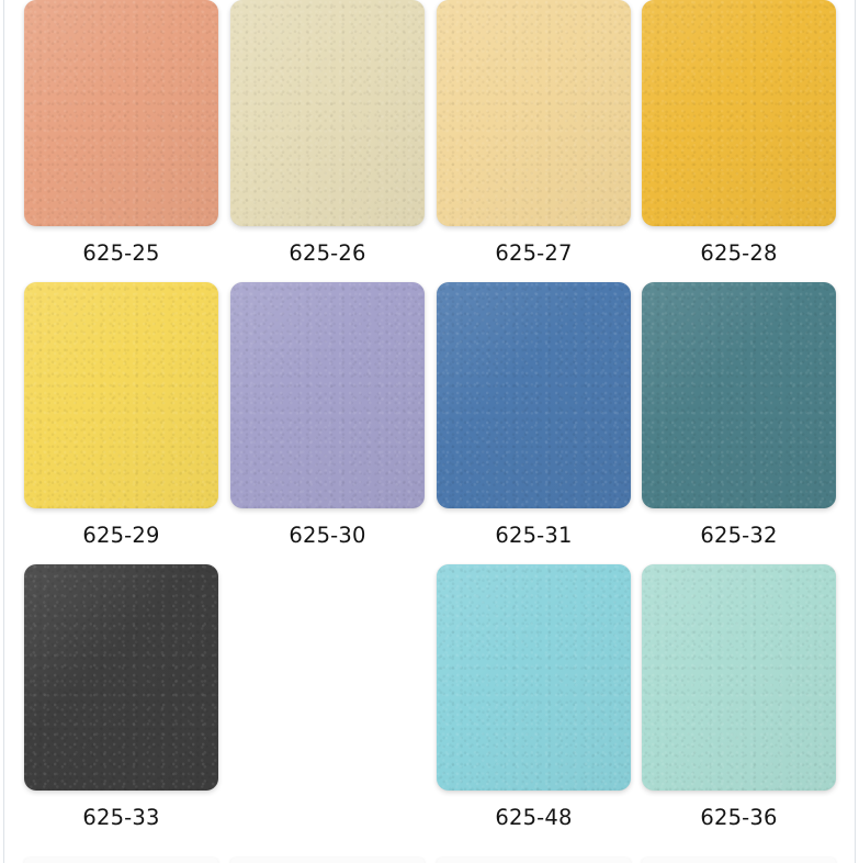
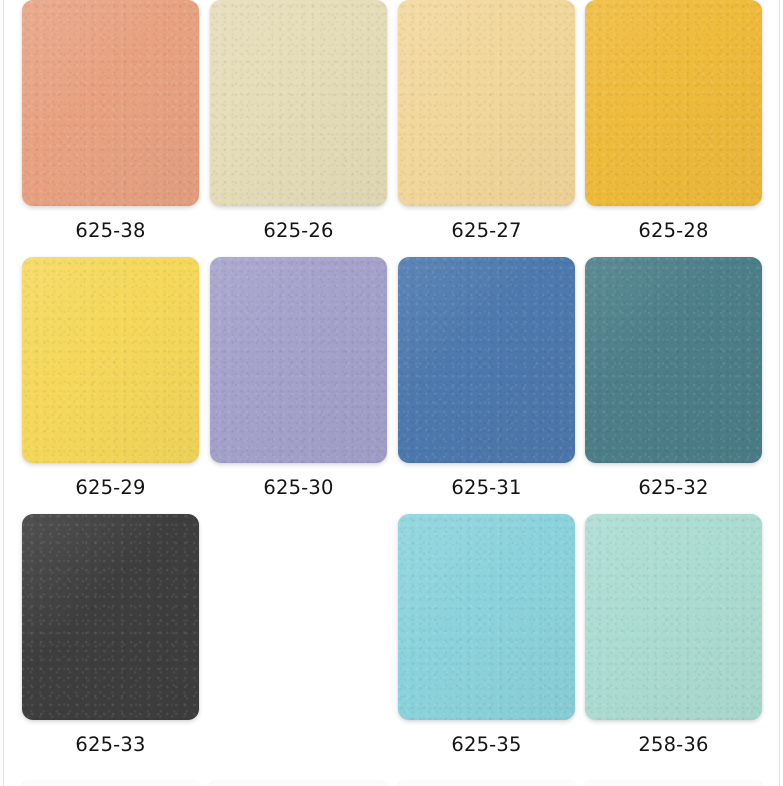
- 625-25
+ 625-38
  625-26
  625-27
  625-28
  625-29
  625-30
  625-31
  625-32
  625-33
- 625-48
+ 625-35
- 625-36
+ 258-36
